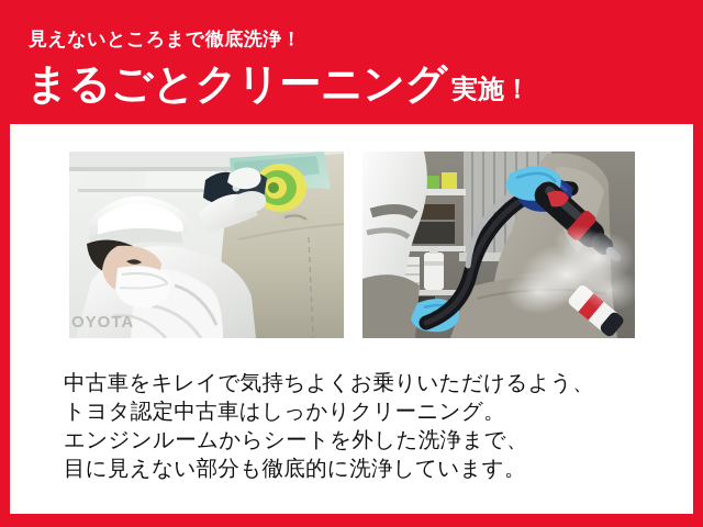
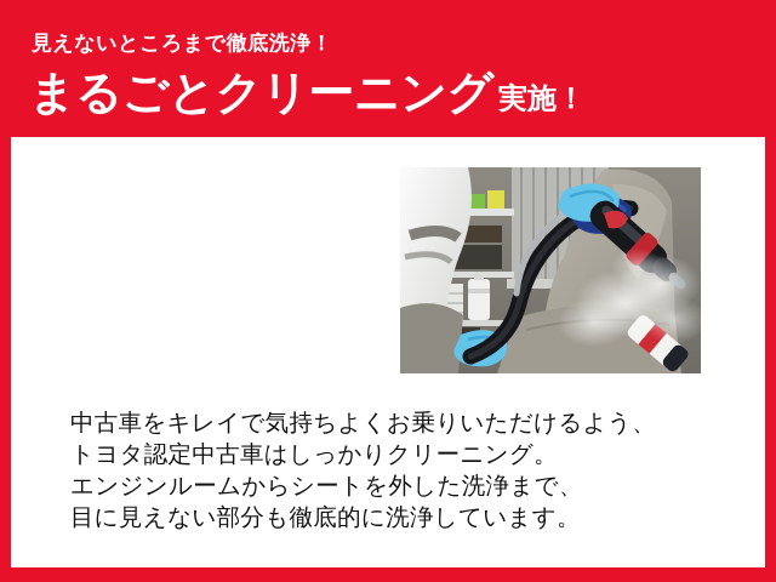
  見えないところまで徹底洗浄！
  まるごとクリーニング
  実施！
- OYOTA
  中古車をキレイで気持ちよくお乗りいただけるよう、
  トヨタ認定中古車はしっかりクリーニング。
  エンジンルームからシートを外した洗浄まで、
  目に見えない部分も徹底的に洗浄しています。
